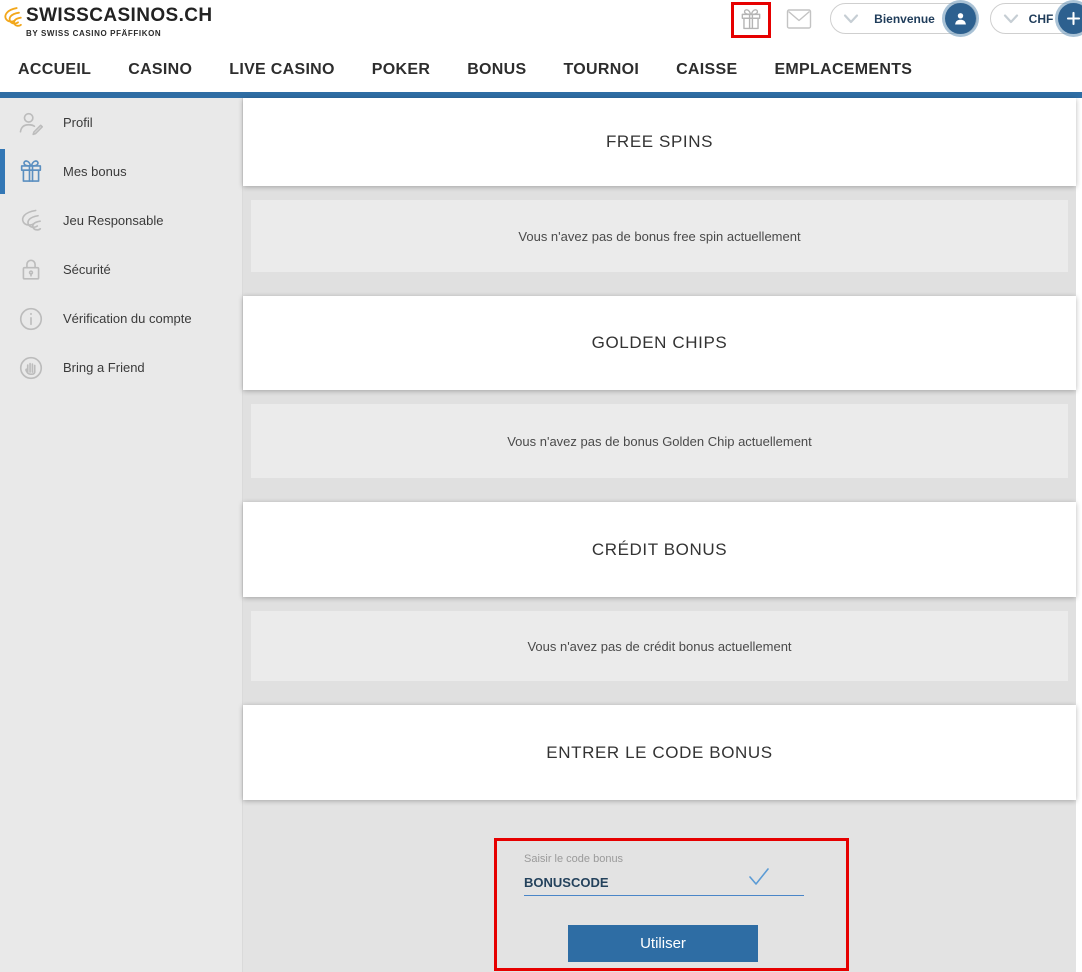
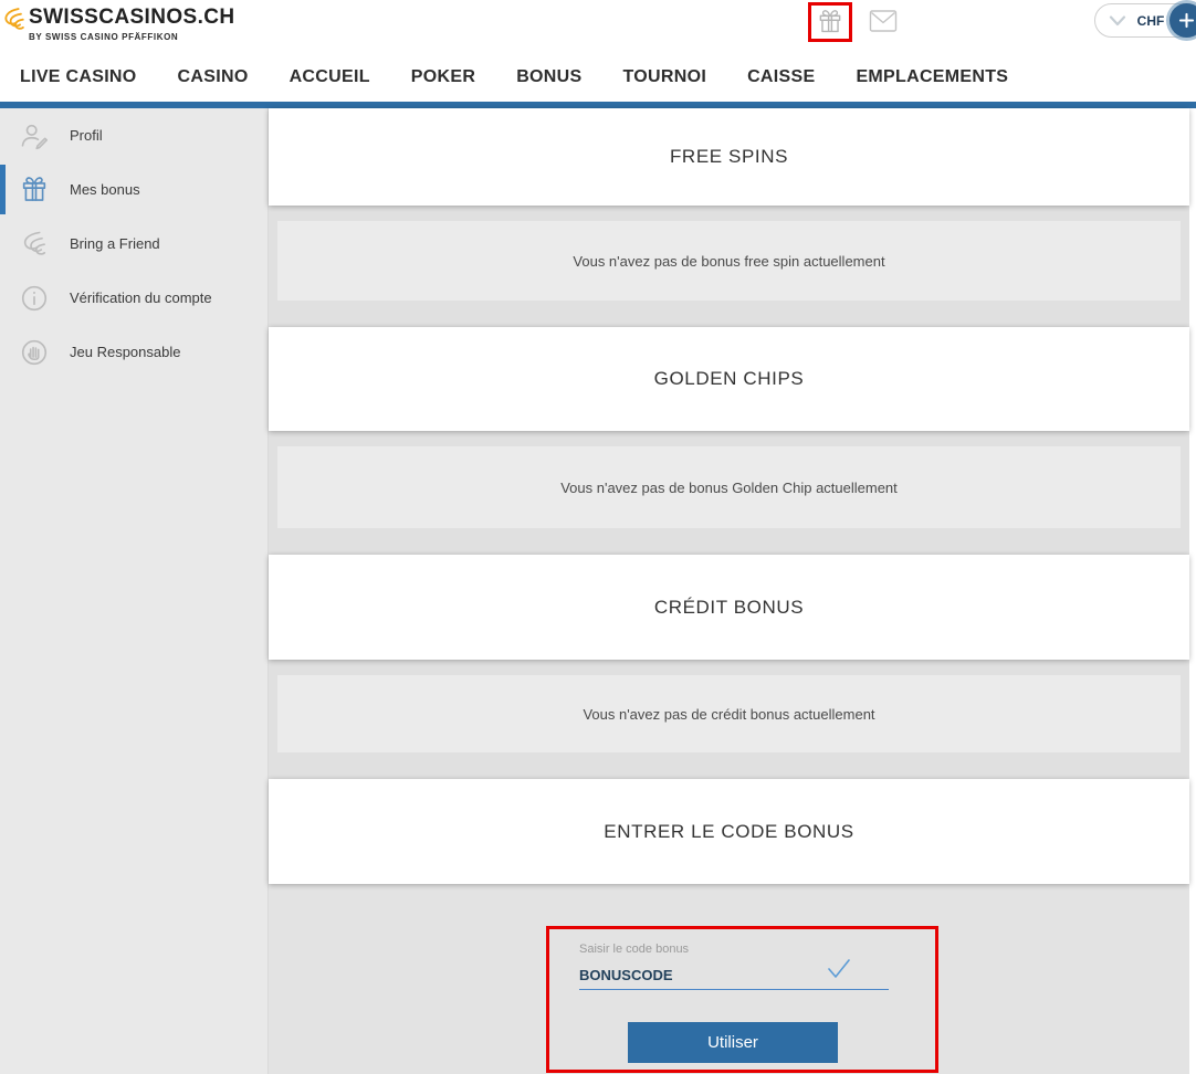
  SWISSCASINOS.CH
  BY SWISS CASINO PFÄFFIKON
- Bienvenue
  CHF
- ACCUEIL
+ LIVE CASINO
  CASINO
- LIVE CASINO
+ ACCUEIL
  POKER
  BONUS
  TOURNOI
  CAISSE
  EMPLACEMENTS
  Profil
  Mes bonus
- Jeu Responsable
+ Bring a Friend
- Sécurité
  Vérification du compte
- Bring a Friend
+ Jeu Responsable
  FREE SPINS
  Vous n'avez pas de bonus free spin actuellement
  GOLDEN CHIPS
  Vous n'avez pas de bonus Golden Chip actuellement
  CRÉDIT BONUS
  Vous n'avez pas de crédit bonus actuellement
  ENTRER LE CODE BONUS
  Saisir le code bonus
  BONUSCODE
  Utiliser
